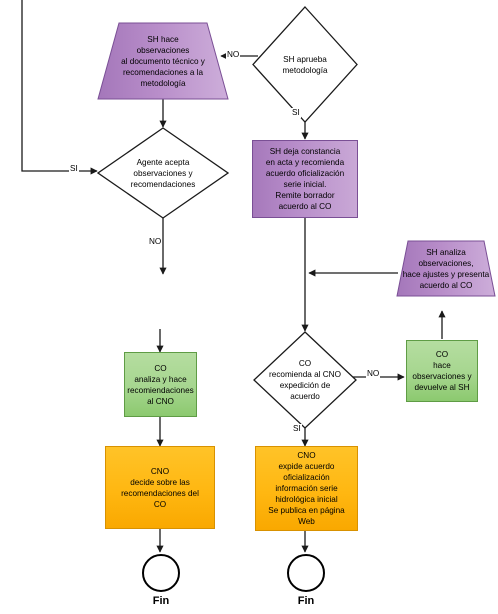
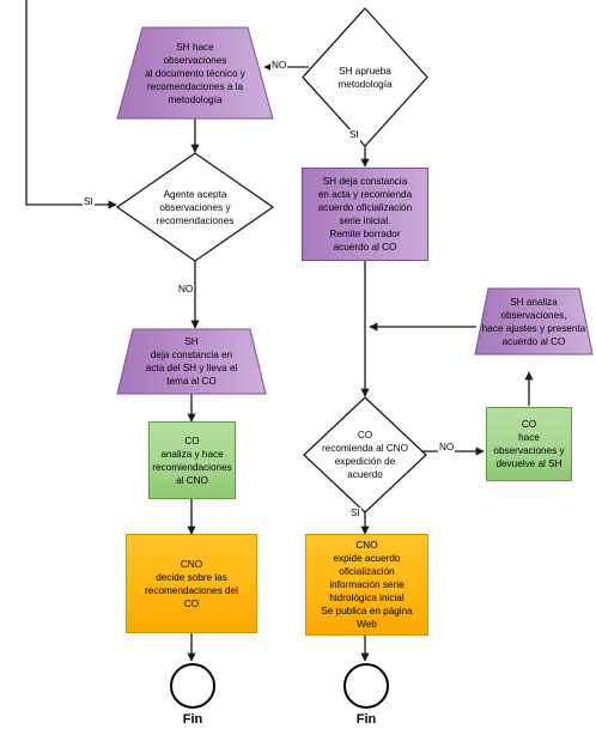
  SH hace
  observaciones
  al documento técnico y
  recomendaciones a la
  metodología
  SH aprueba
  metodología
  SH deja constancia
  en acta y recomienda
  acuerdo oficialización
  serie inicial.
  Remite borrador
  acuerdo al CO
  Agente acepta
  observaciones y
  recomendaciones
+ SH
+ deja constancia en
+ acta del SH y lleva el
+ tema al CO
  CO
  analiza y hace
  recomiendaciones
  al CNO
  CNO
  decide sobre las
  recomendaciones del
  CO
  CO
  recomienda al CNO
  expedición de
  acuerdo
  CNO
  expide acuerdo
  oficialización
  información serie
  hidrológica inicial
  Se publica en página
  Web
  SH analiza
  observaciones,
  hace ajustes y presenta
  acuerdo al CO
  CO
  hace
  observaciones y
  devuelve al SH
  Fin
  Fin
  NO
  SI
  SI
  NO
  SI
  NO
